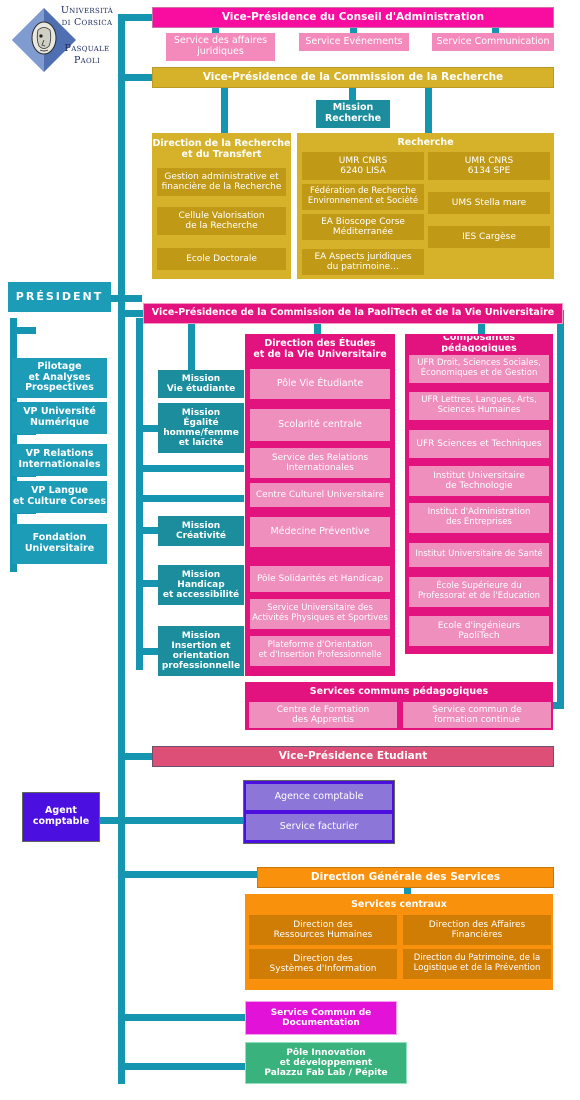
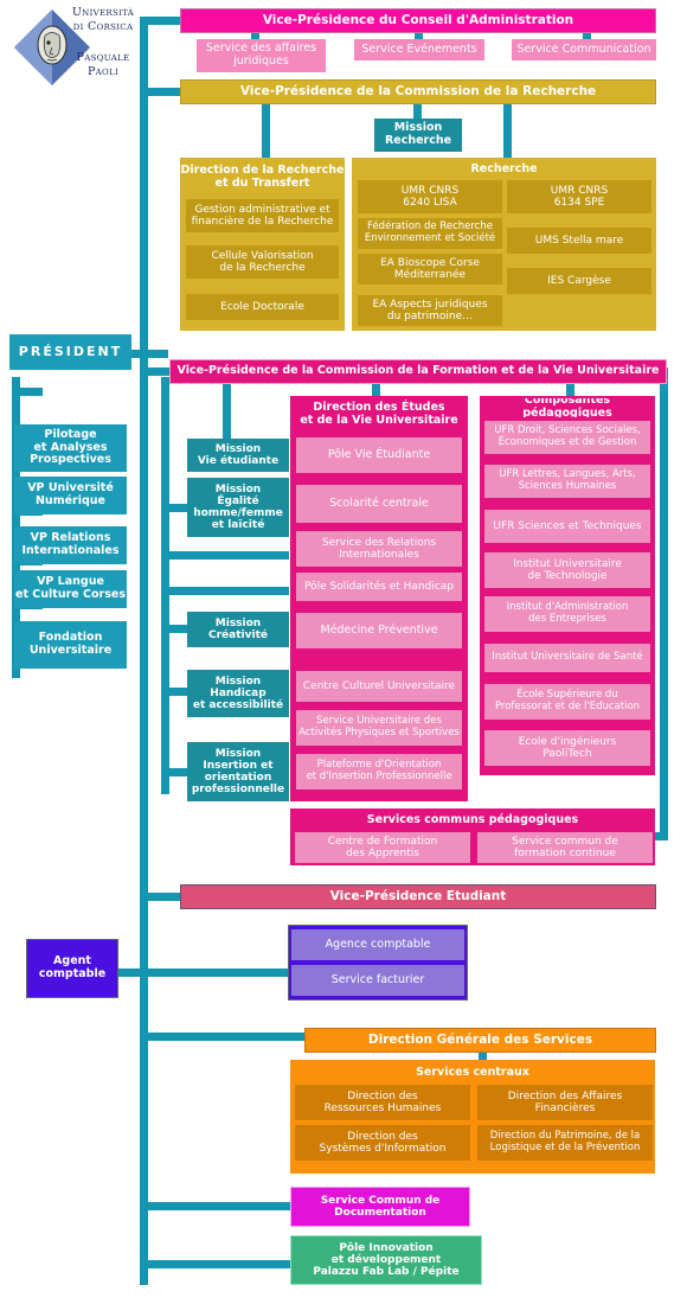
  Università
  di Corsica
  Pasquale
  Paoli
  Vice-Présidence du Conseil d'Administration
  Service des affaires
  juridiques
  Service Evénements
  Service Communication
  Vice-Présidence de la Commission de la Recherche
  Mission
  Recherche
  Direction de la Recherche
  et du Transfert
  Gestion administrative et
  financière de la Recherche
  Cellule Valorisation
  de la Recherche
  Ecole Doctorale
  Recherche
  UMR CNRS
  6240 LISA
  Fédération de Recherche
  Environnement et Société
  EA Bioscope Corse
  Méditerranée
  EA Aspects juridiques
  du patrimoine…
  UMR CNRS
  6134 SPE
  UMS Stella mare
  IES Cargèse
  PRÉSIDENT
  Pilotage
  et Analyses
  Prospectives
  VP Université
  Numérique
  VP Relations
  Internationales
  VP Langue
  et Culture Corses
  Fondation
  Universitaire
- Vice-Présidence de la Commission de la PaoliTech et de la Vie Universitaire
+ Vice-Présidence de la Commission de la Formation et de la Vie Universitaire
  Mission
  Vie étudiante
  Mission
  Égalité
  homme/femme
  et laïcité
  Mission
  Créativité
  Mission
  Handicap
  et accessibilité
  Mission
  Insertion et
  orientation
  professionnelle
  Direction des Études
  et de la Vie Universitaire
  Pôle Vie Étudiante
  Scolarité centrale
  Service des Relations
  Internationales
- Centre Culturel Universitaire
+ Pôle Solidarités et Handicap
  Médecine Préventive
- Pôle Solidarités et Handicap
+ Centre Culturel Universitaire
  Service Universitaire des
  Activités Physiques et Sportives
  Plateforme d'Orientation
  et d'Insertion Professionnelle
  Composantes pédagogiques
  UFR Droit, Sciences Sociales,
  Économiques et de Gestion
  UFR Lettres, Langues, Arts,
  Sciences Humaines
  UFR Sciences et Techniques
  Institut Universitaire
  de Technologie
  Institut d'Administration
  des Entreprises
  Institut Universitaire de Santé
  École Supérieure du
  Professorat et de l'Education
  Ecole d'ingénieurs
  PaoliTech
  Services communs pédagogiques
  Centre de Formation
  des Apprentis
  Service commun de
  formation continue
  Vice-Présidence Etudiant
  Agent
  comptable
  Agence comptable
  Service facturier
  Direction Générale des Services
  Services centraux
  Direction des
  Ressources Humaines
  Direction des Affaires
  Financières
  Direction des
  Systèmes d'Information
  Direction du Patrimoine, de la
  Logistique et de la Prévention
  Service Commun de
  Documentation
  Pôle Innovation
  et développement
  Palazzu Fab Lab / Pépite
